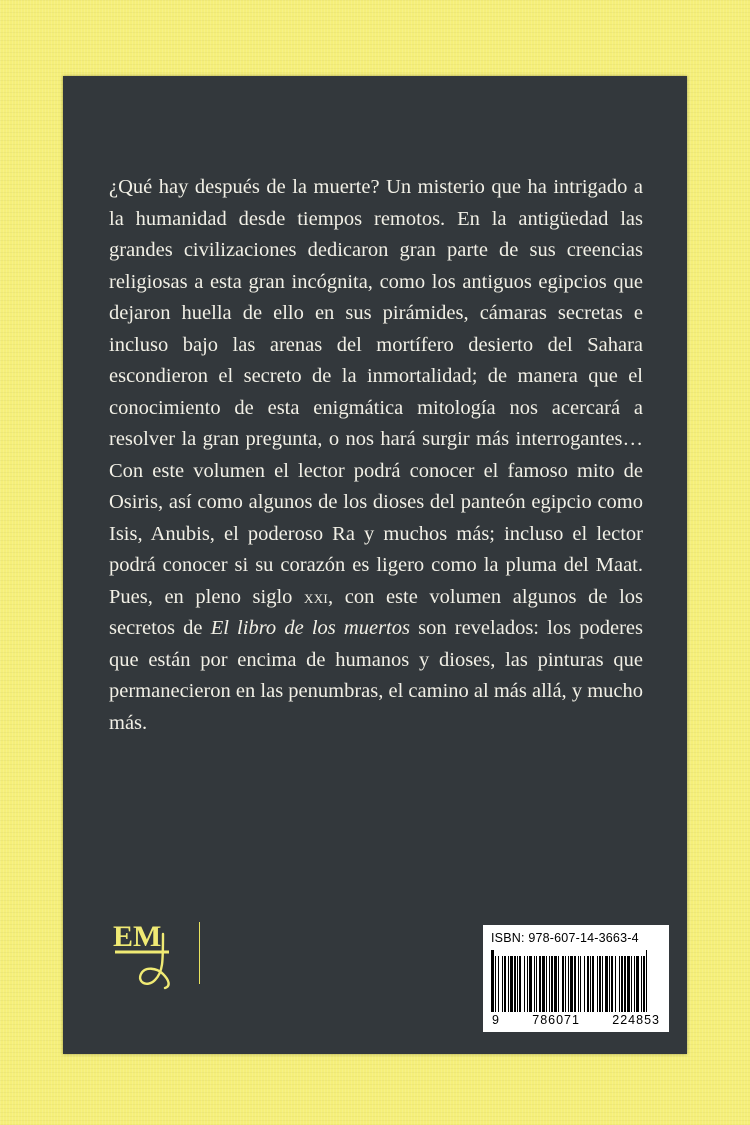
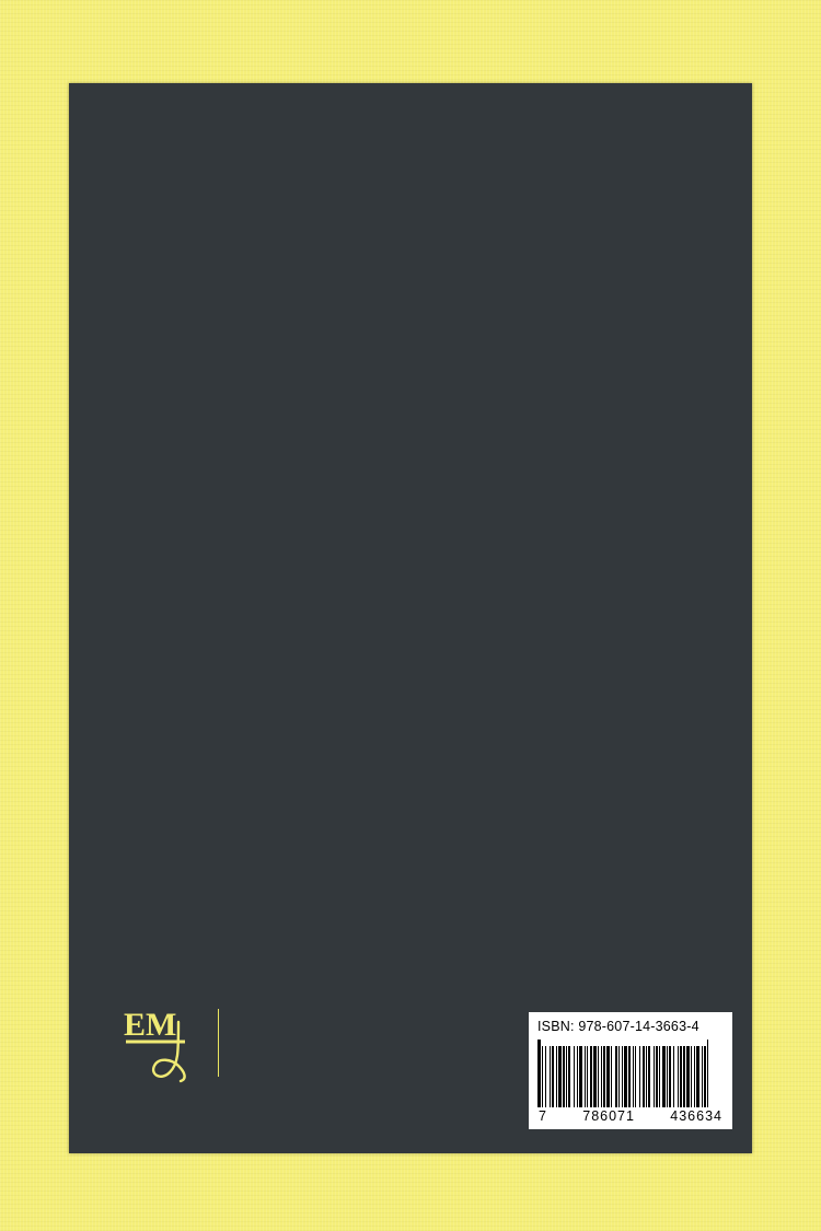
- ¿Qué hay después de la muerte? Un misterio que ha intrigado a la humanidad desde tiempos remotos. En la antigüedad las grandes civilizaciones dedicaron gran parte de sus creencias religiosas a esta gran incógnita, como los antiguos egipcios que dejaron huella de ello en sus pirámides, cámaras secretas e incluso bajo las arenas del mortífero desierto del Sahara escondieron el secreto de la inmortalidad; de manera que el conocimiento de esta enigmática mitología nos acercará a resolver la gran pregunta, o nos hará surgir más interrogantes… Con este volumen el lector podrá conocer el famoso mito de Osiris, así como algunos de los dioses del panteón egipcio como Isis, Anubis, el poderoso Ra y muchos más; incluso el lector podrá conocer si su corazón es ligero como la pluma del Maat. Pues, en pleno siglo xxi, con este volumen algunos de los secretos de El libro de los muertos son revelados: los poderes que están por encima de humanos y dioses, las pinturas que permanecieron en las penumbras, el camino al más allá, y mucho más.
  EM
  ISBN: 978-607-14-3663-4
- 9
+ 7
  786071
- 224853
+ 436634
